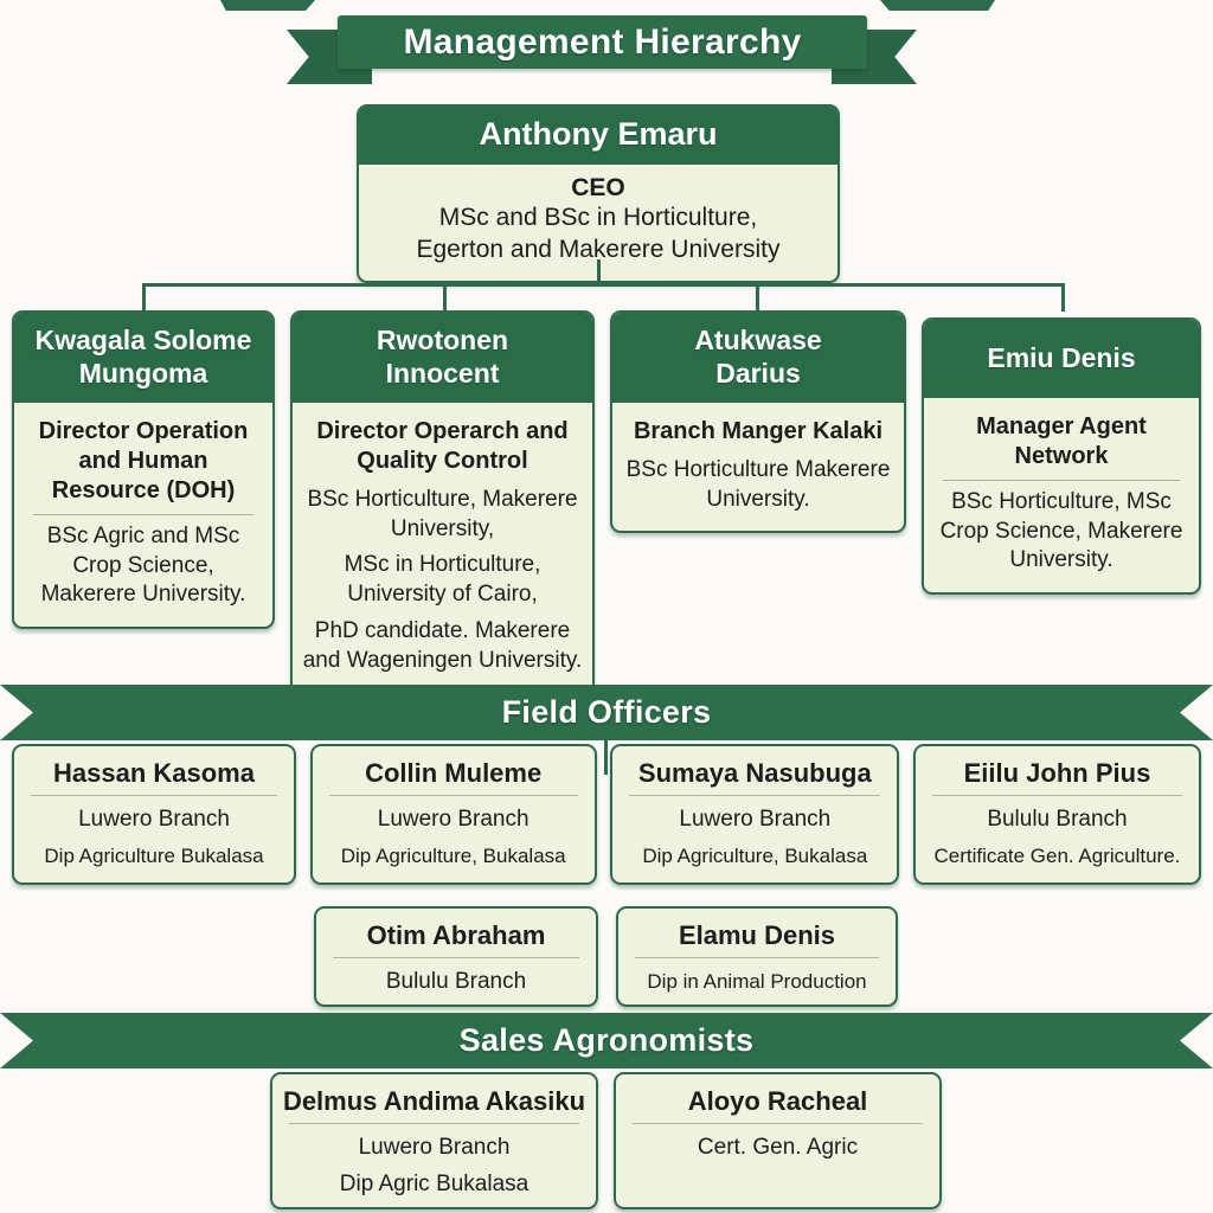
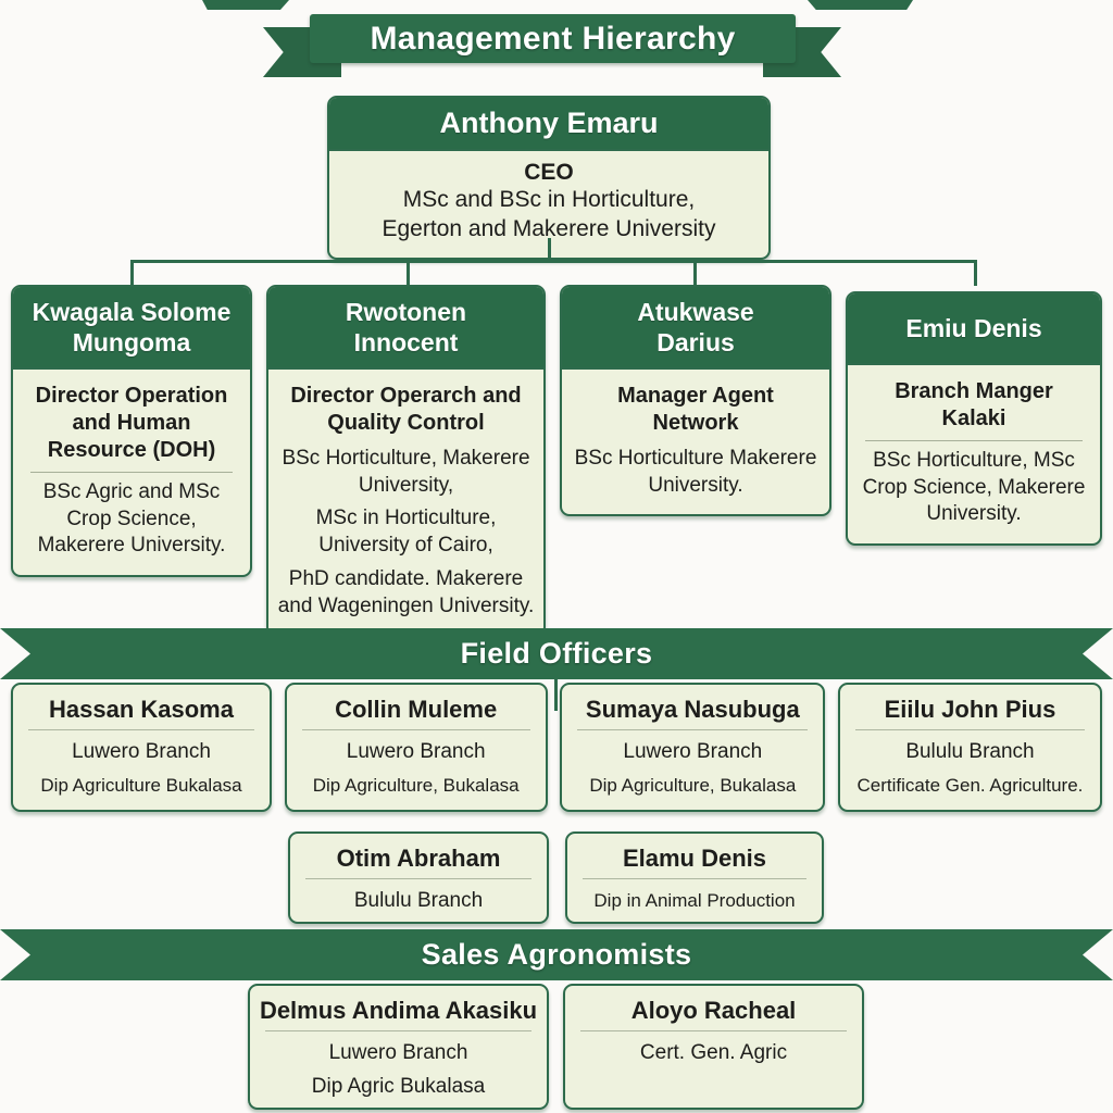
  Management Hierarchy
  Anthony Emaru
  CEO
  MSc and BSc in Horticulture,
  Egerton and Makerere University
  Kwagala Solome Mungoma
  Director Operation and Human Resource (DOH)
  BSc Agric and MSc Crop Science, Makerere University.
  Rwotonen Innocent
  Director Operarch and Quality Control
  BSc Horticulture, Makerere University,
  MSc in Horticulture, University of Cairo,
  PhD candidate. Makerere and Wageningen University.
  Atukwase Darius
- Branch Manger Kalaki
+ Manager Agent Network
  BSc Horticulture Makerere University.
  Emiu Denis
- Manager Agent Network
+ Branch Manger Kalaki
  BSc Horticulture, MSc Crop Science, Makerere University.
  Field Officers
  Hassan Kasoma
  Luwero Branch
  Dip Agriculture Bukalasa
  Collin Muleme
  Luwero Branch
  Dip Agriculture, Bukalasa
  Sumaya Nasubuga
  Luwero Branch
  Dip Agriculture, Bukalasa
  Eiilu John Pius
  Bululu Branch
  Certificate Gen. Agriculture.
  Otim Abraham
  Bululu Branch
  Elamu Denis
  Dip in Animal Production
  Sales Agronomists
  Delmus Andima Akasiku
  Luwero Branch
  Dip Agric Bukalasa
  Aloyo Racheal
  Cert. Gen. Agric
